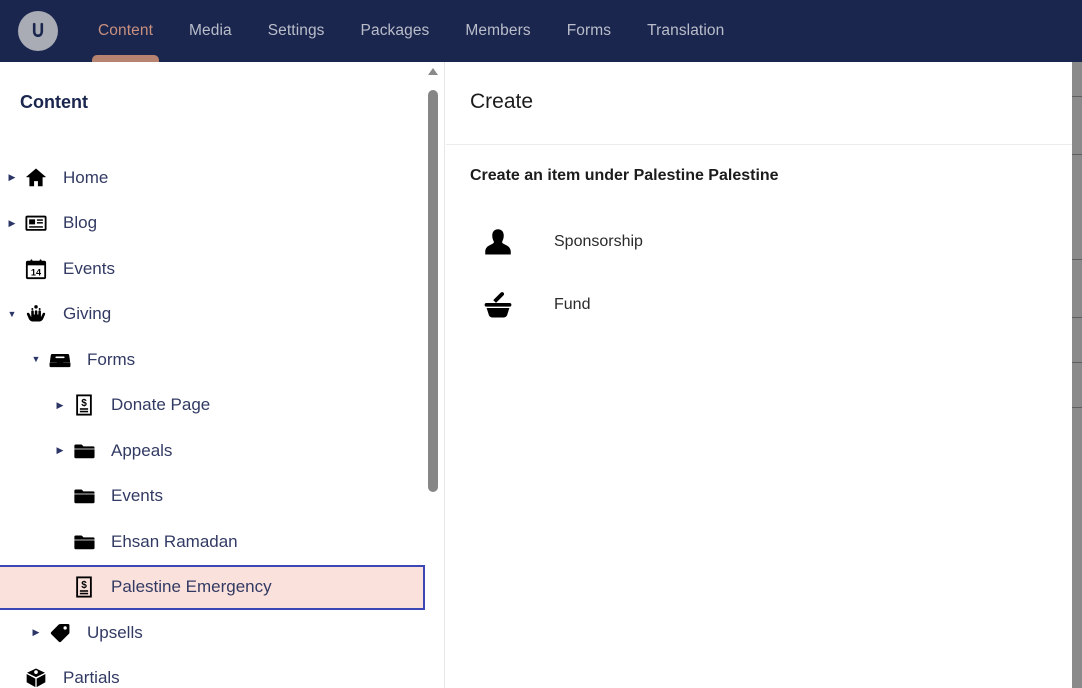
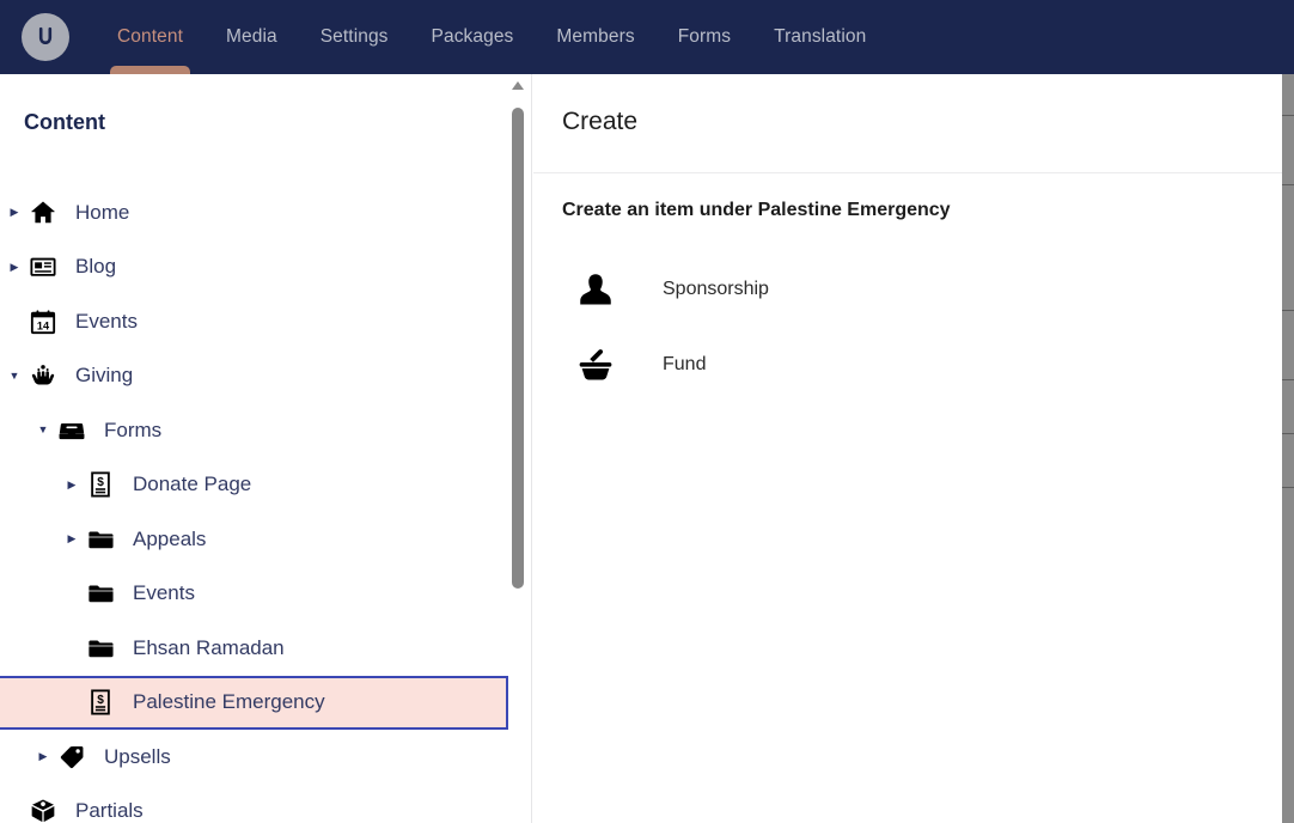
  Content
  Media
  Settings
  Packages
  Members
  Forms
  Translation
  Content
  Home
  Blog
  14
  Events
  Giving
  Forms
  $
  Donate Page
  Appeals
  Events
  Ehsan Ramadan
  $
  Palestine Emergency
  Upsells
  Partials
  Create
- Create an item under Palestine Palestine
+ Create an item under Palestine Emergency
  Sponsorship
  Fund
